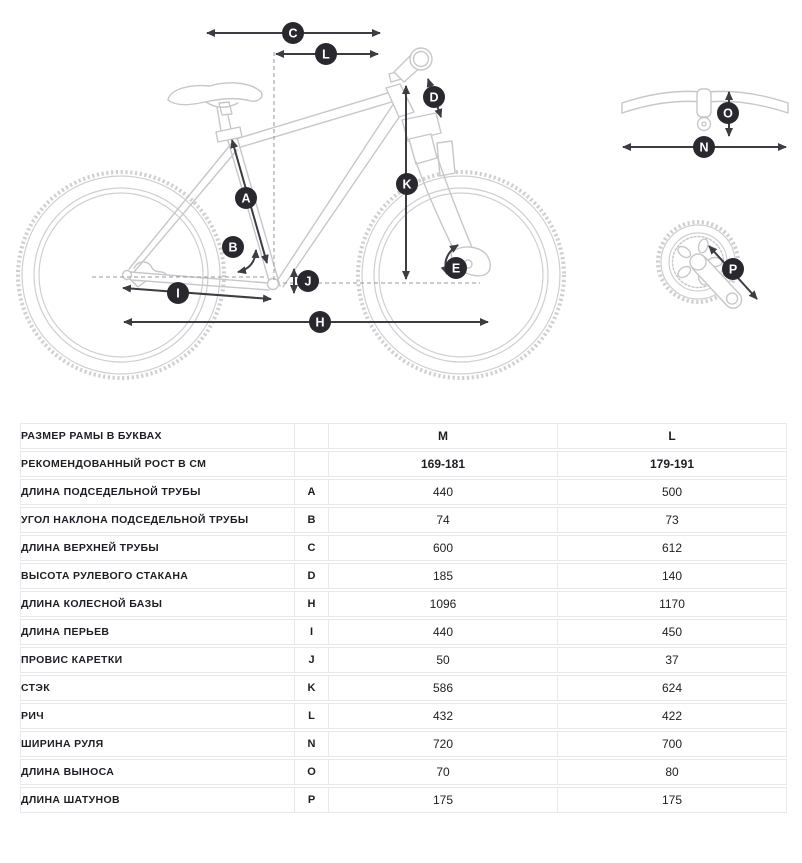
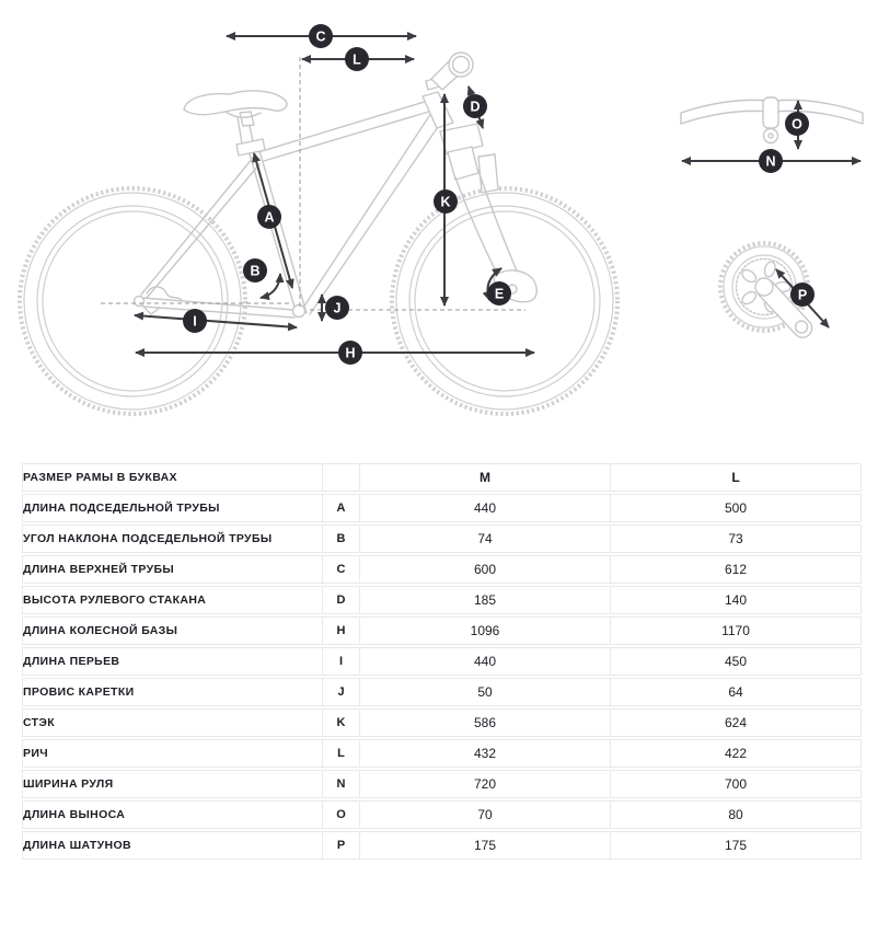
  C
  L
  A
  B
  D
  K
  J
  I
  E
  H
  O
  N
  P
  РАЗМЕР РАМЫ В БУКВАХ		M	L
- РЕКОМЕНДОВАННЫЙ РОСТ В СМ		169-181	179-191
  ДЛИНА ПОДСЕДЕЛЬНОЙ ТРУБЫ	A	440	500
  УГОЛ НАКЛОНА ПОДСЕДЕЛЬНОЙ ТРУБЫ	B	74	73
  ДЛИНА ВЕРХНЕЙ ТРУБЫ	C	600	612
  ВЫСОТА РУЛЕВОГО СТАКАНА	D	185	140
  ДЛИНА КОЛЕСНОЙ БАЗЫ	H	1096	1170
  ДЛИНА ПЕРЬЕВ	I	440	450
- ПРОВИС КАРЕТКИ	J	50	37
+ ПРОВИС КАРЕТКИ	J	50	64
  СТЭК	K	586	624
  РИЧ	L	432	422
  ШИРИНА РУЛЯ	N	720	700
  ДЛИНА ВЫНОСА	O	70	80
  ДЛИНА ШАТУНОВ	P	175	175
